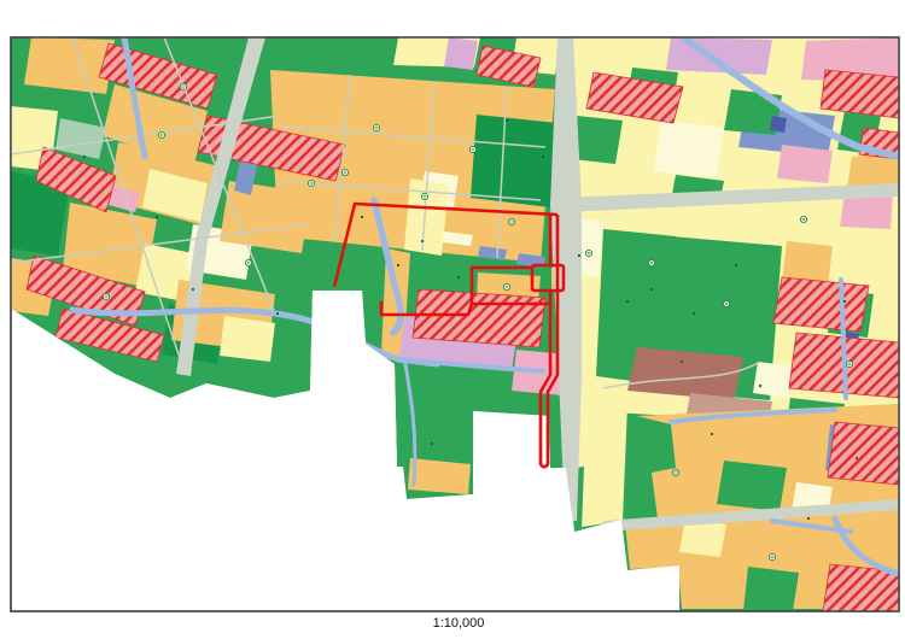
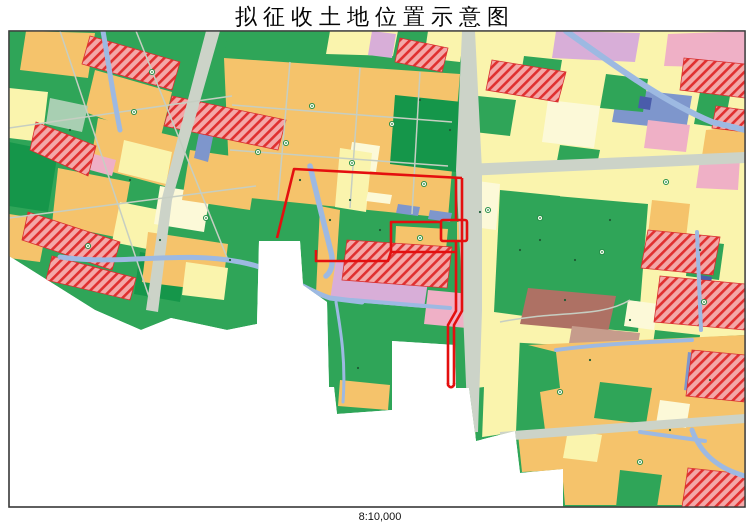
+ 拟征收土地位置示意图
- 1:10,000
+ 8:10,000
